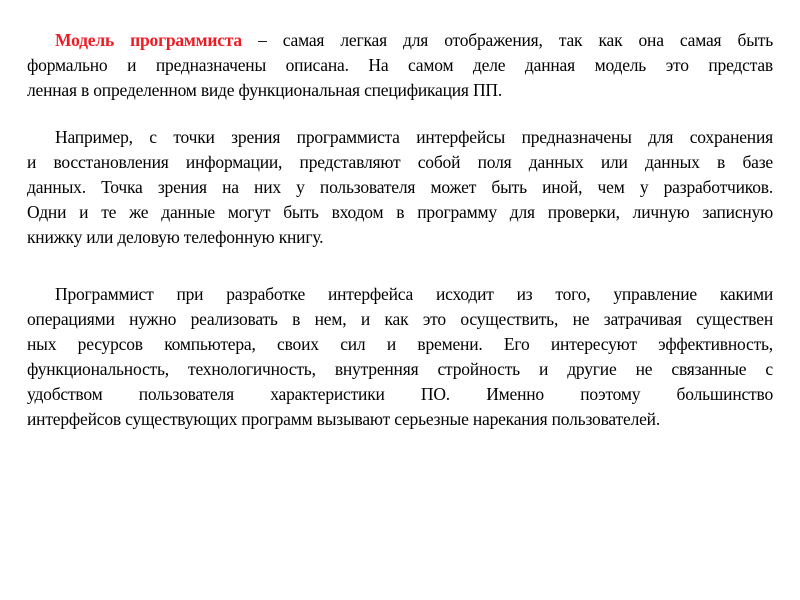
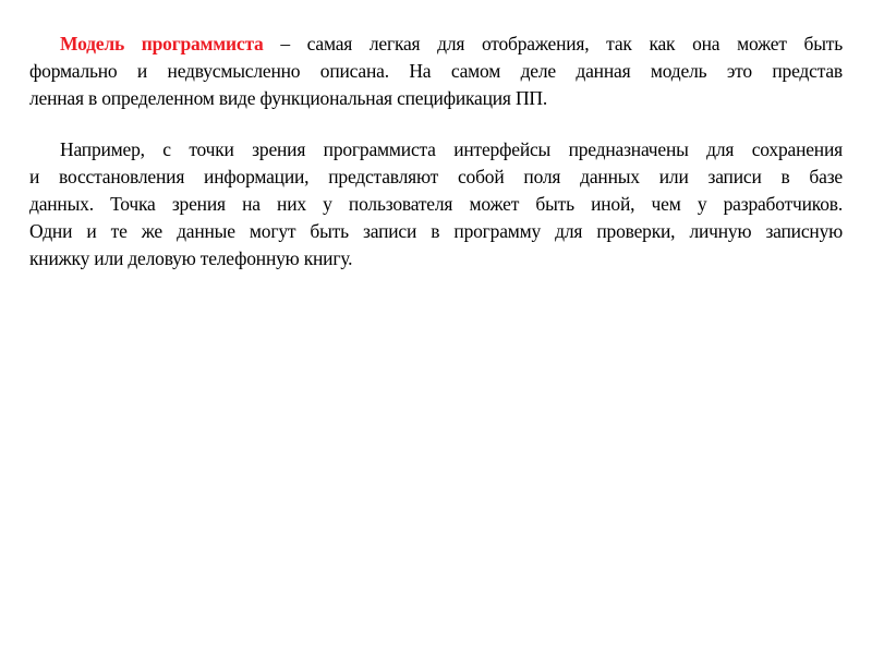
- Модель программиста – самая легкая для отображения, так как она самая быть
+ Модель программиста – самая легкая для отображения, так как она может быть
- формально и предназначены описана. На самом деле данная модель это представ
+ формально и недвусмысленно описана. На самом деле данная модель это представ
  ленная в определенном виде функциональная спецификация ПП.
  Например, с точки зрения программиста интерфейсы предназначены для сохранения
- и восстановления информации, представляют собой поля данных или данных в базе
+ и восстановления информации, представляют собой поля данных или записи в базе
  данных. Точка зрения на них у пользователя может быть иной, чем у разработчиков.
- Одни и те же данные могут быть входом в программу для проверки, личную записную
+ Одни и те же данные могут быть записи в программу для проверки, личную записную
  книжку или деловую телефонную книгу.
- Программист при разработке интерфейса исходит из того, управление какими
- операциями нужно реализовать в нем, и как это осуществить, не затрачивая существен
- ных ресурсов компьютера, своих сил и времени. Его интересуют эффективность,
- функциональность, технологичность, внутренняя стройность и другие не связанные с
- удобством пользователя характеристики ПО. Именно поэтому большинство
- интерфейсов существующих программ вызывают серьезные нарекания пользователей.
